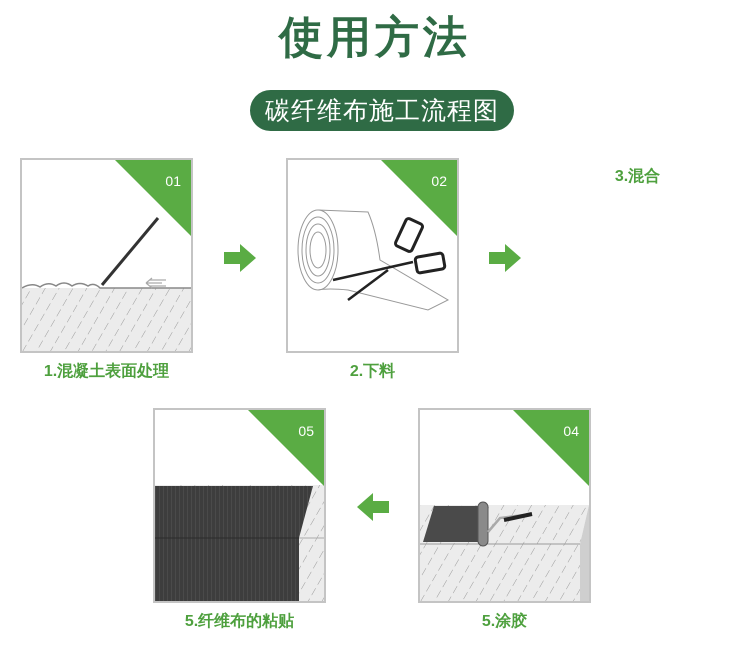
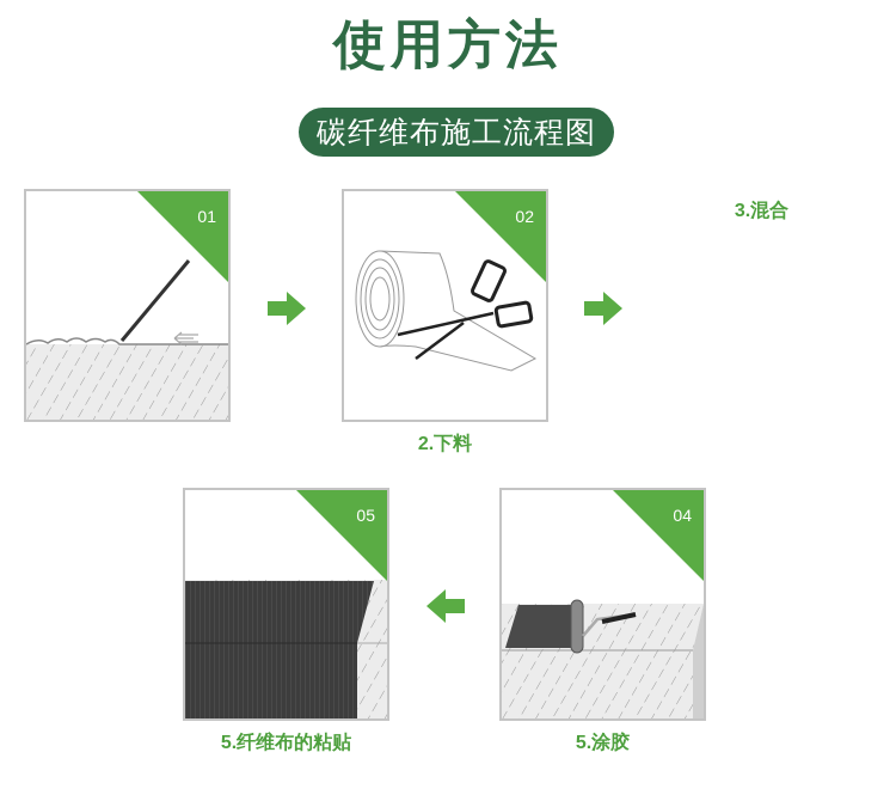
  使用方法
  碳纤维布施工流程图
  01
- 1.混凝土表面处理
  02
  2.下料
  3.混合
  05
  5.纤维布的粘贴
  04
  5.涂胶
